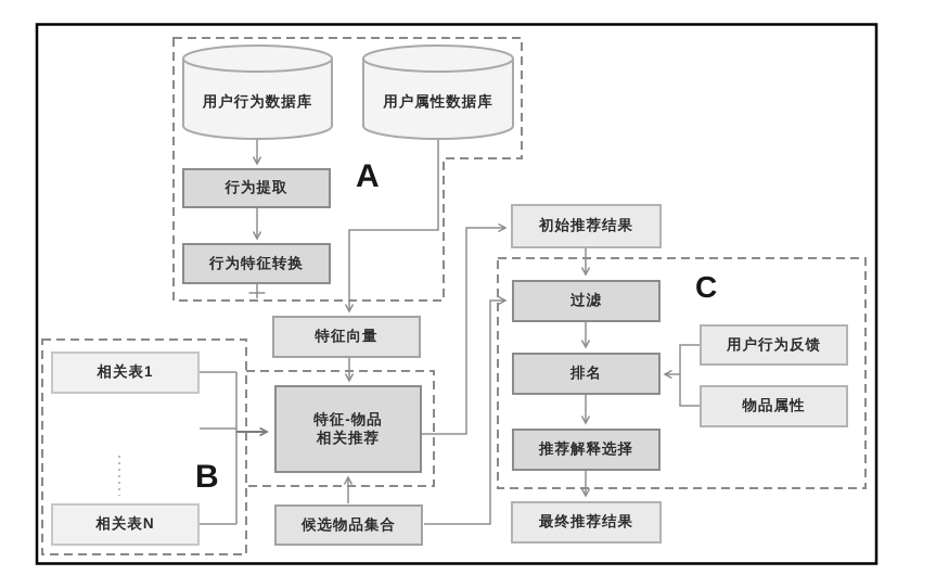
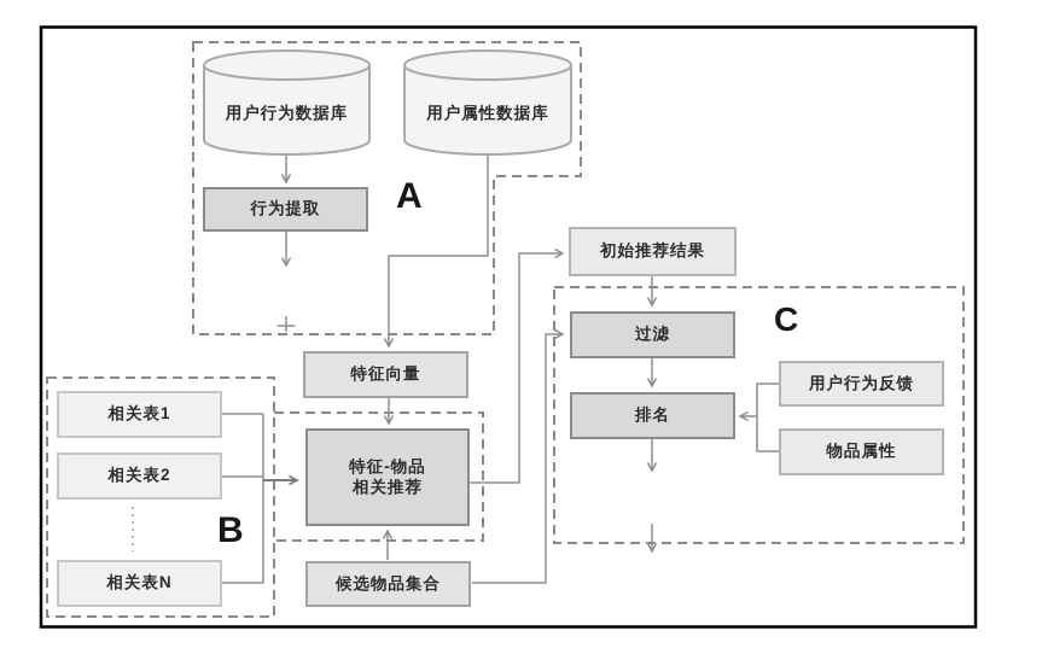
  用户行为数据库
  用户属性数据库
  行为提取
- 行为特征转换
  A
  特征向量
  特征-物品
  相关推荐
  候选物品集合
  相关表1
+ 相关表2
  相关表N
  B
  初始推荐结果
  过滤
  排名
- 推荐解释选择
- 最终推荐结果
  用户行为反馈
  物品属性
  C
